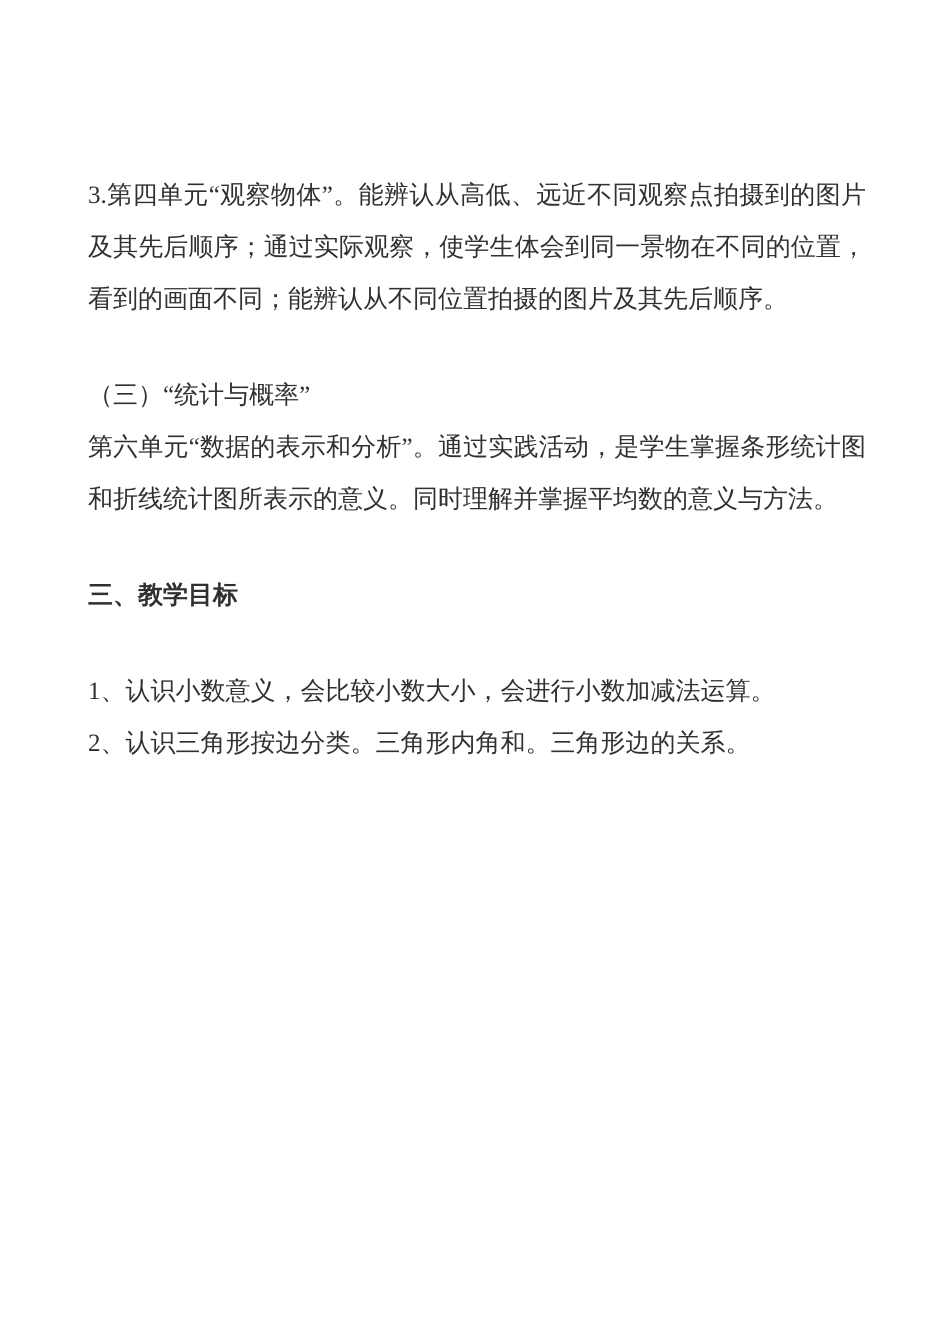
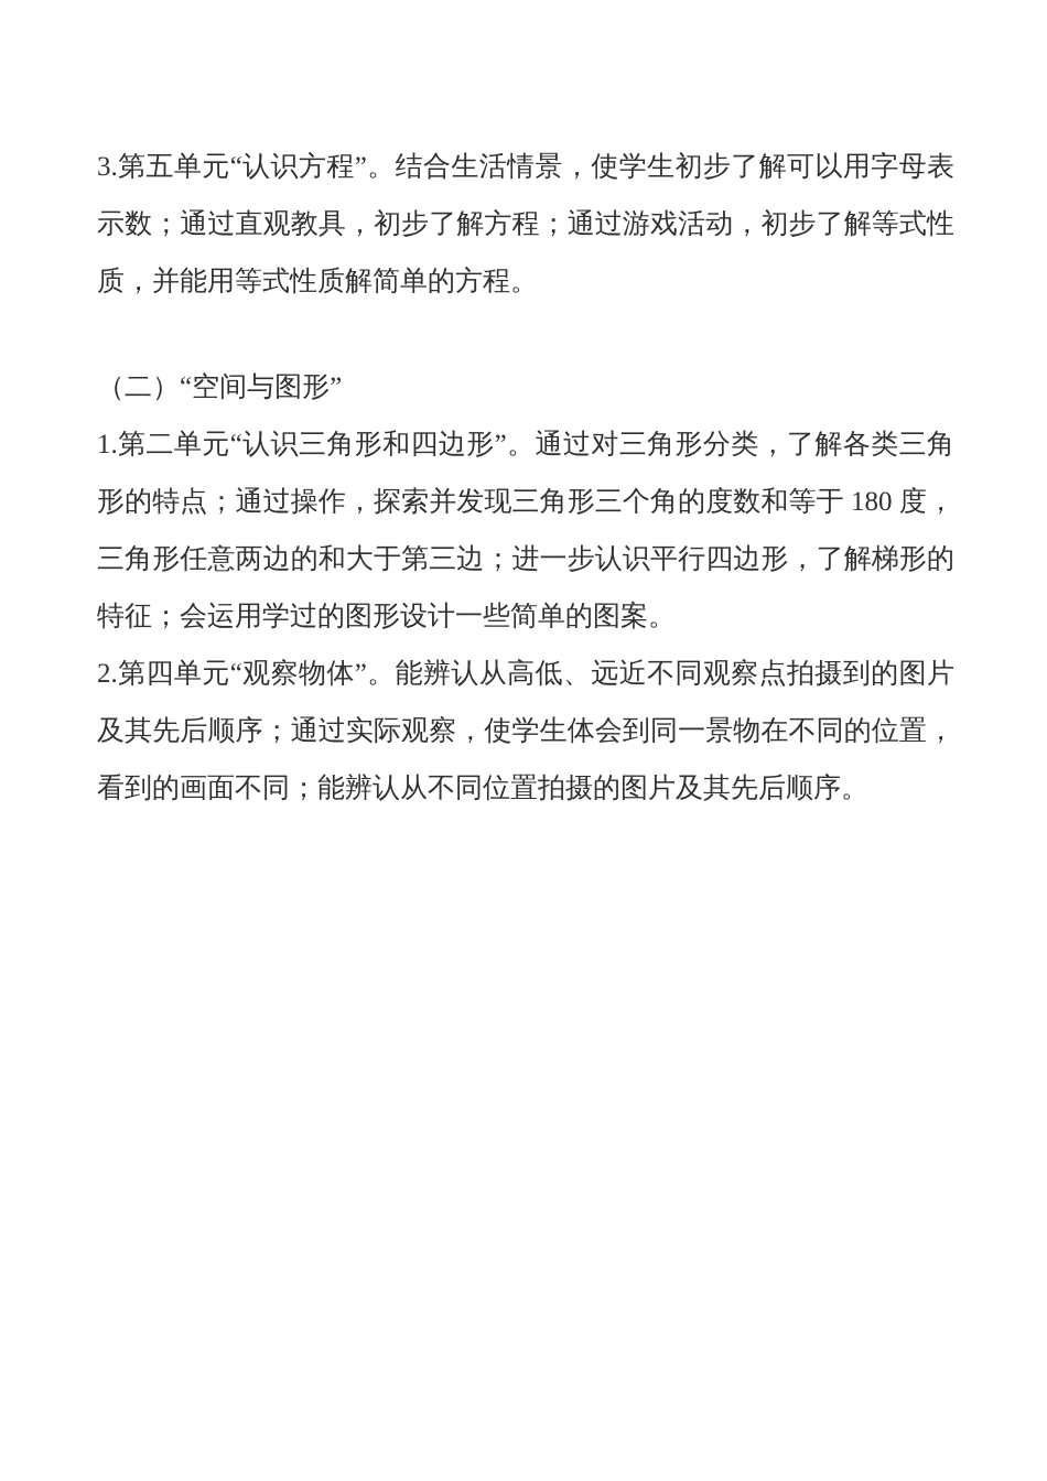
+ 3.第五单元“认识方程”。结合生活情景，使学生初步了解可以用字母表示数；通过直观教具，初步了解方程；通过游戏活动，初步了解等式性质，并能用等式性质解简单的方程。
+ （二）“空间与图形”
+ 1.第二单元“认识三角形和四边形”。通过对三角形分类，了解各类三角形的特点；通过操作，探索并发现三角形三个角的度数和等于 180 度，三角形任意两边的和大于第三边；进一步认识平行四边形，了解梯形的特征；会运用学过的图形设计一些简单的图案。
- 3.第四单元“观察物体”。能辨认从高低、远近不同观察点拍摄到的图片及其先后顺序；通过实际观察，使学生体会到同一景物在不同的位置，看到的画面不同；能辨认从不同位置拍摄的图片及其先后顺序。
+ 2.第四单元“观察物体”。能辨认从高低、远近不同观察点拍摄到的图片及其先后顺序；通过实际观察，使学生体会到同一景物在不同的位置，看到的画面不同；能辨认从不同位置拍摄的图片及其先后顺序。
- （三）“统计与概率”
- 第六单元“数据的表示和分析”。通过实践活动，是学生掌握条形统计图和折线统计图所表示的意义。同时理解并掌握平均数的意义与方法。
- 三、教学目标
- 1、认识小数意义，会比较小数大小，会进行小数加减法运算。
- 2、认识三角形按边分类。三角形内角和。三角形边的关系。
